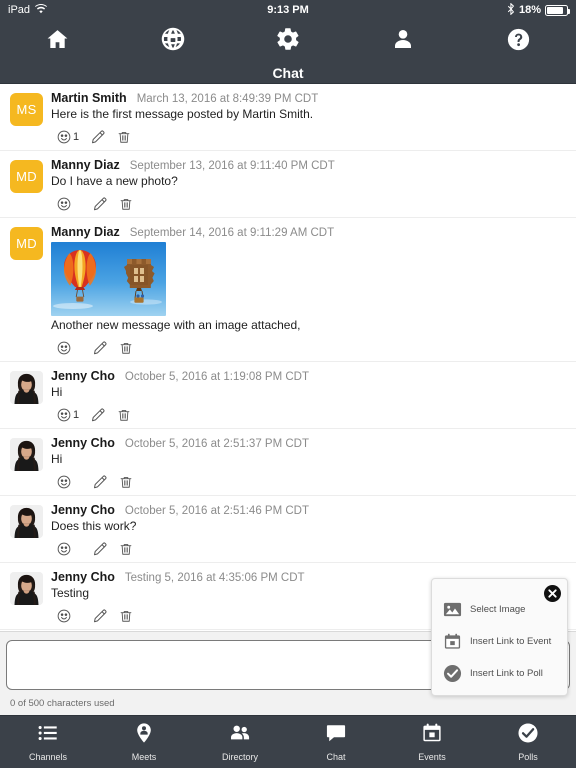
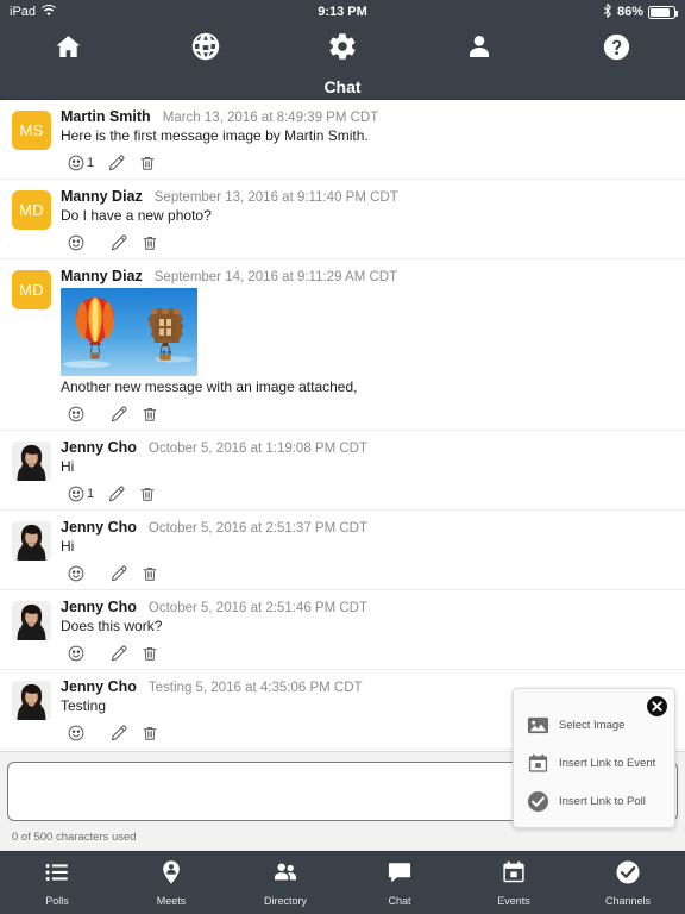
  iPad
  9:13 PM
- 18%
+ 86%
  Chat
  MS
  Martin Smith
  March 13, 2016 at 8:49:39 PM CDT
- Here is the first message posted by Martin Smith.
+ Here is the first message image by Martin Smith.
  1
  MD
  Manny Diaz
  September 13, 2016 at 9:11:40 PM CDT
  Do I have a new photo?
  MD
  Manny Diaz
  September 14, 2016 at 9:11:29 AM CDT
  Another new message with an image attached,
  Jenny Cho
  October 5, 2016 at 1:19:08 PM CDT
  Hi
  1
  Jenny Cho
  October 5, 2016 at 2:51:37 PM CDT
  Hi
  Jenny Cho
  October 5, 2016 at 2:51:46 PM CDT
  Does this work?
  Jenny Cho
  Testing 5, 2016 at 4:35:06 PM CDT
  Testing
  0 of 500 characters used
  Select Image
  Insert Link to Event
  Insert Link to Poll
- Channels
+ Polls
  Meets
  Directory
  Chat
  Events
- Polls
+ Channels
